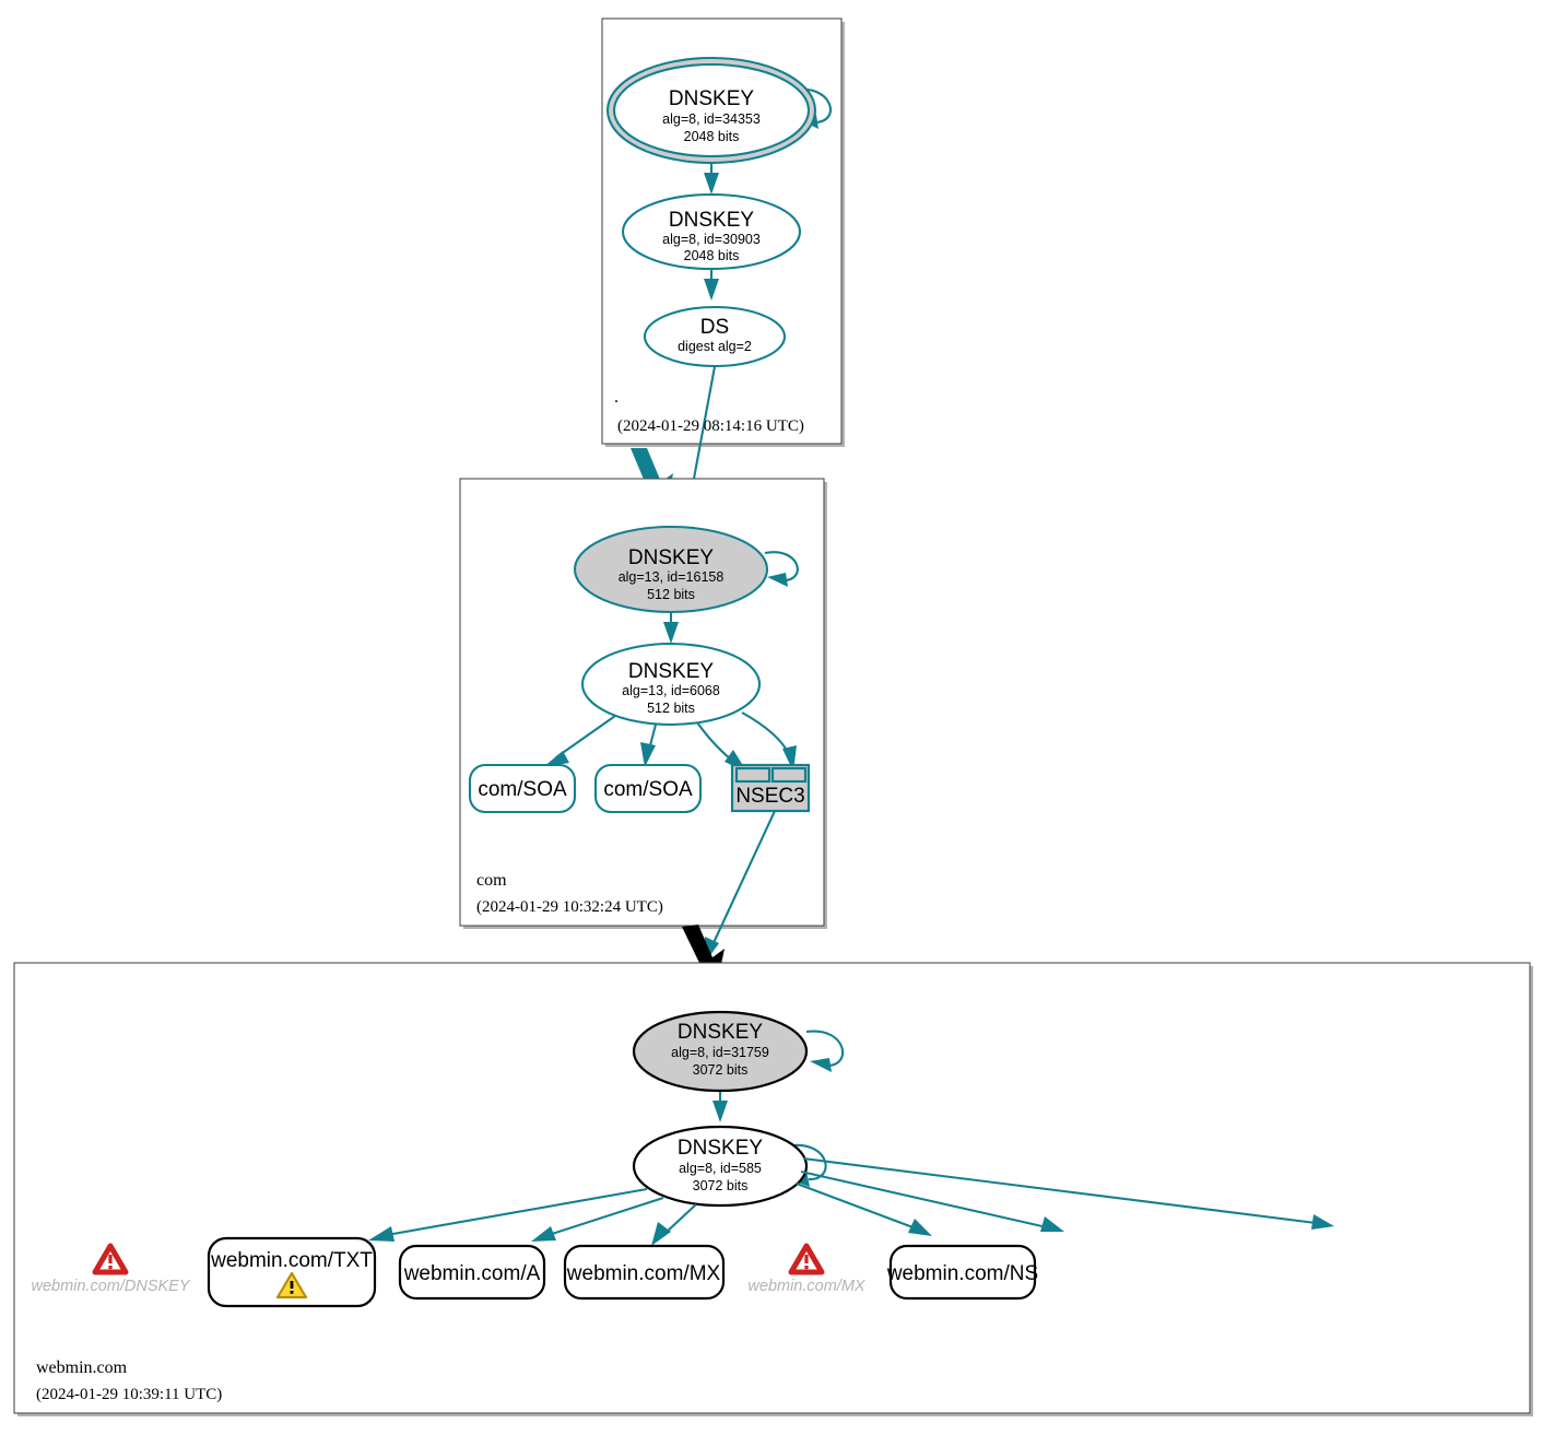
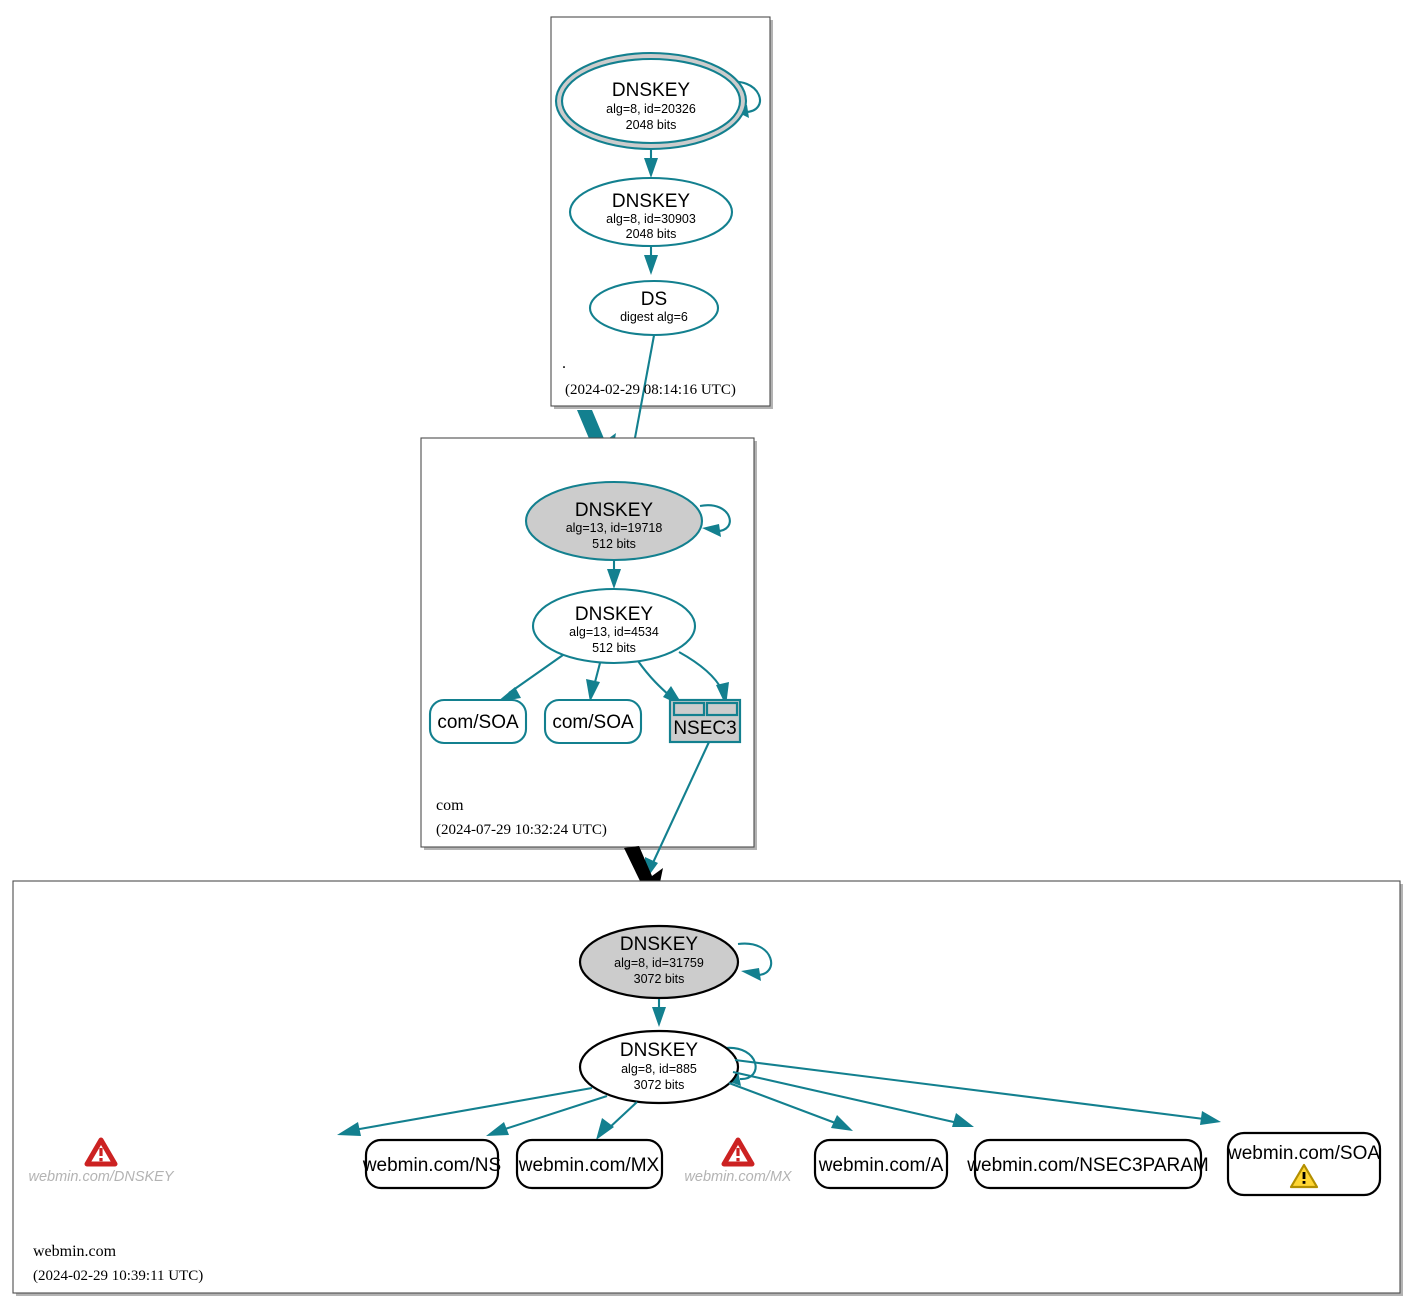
  DNSKEY
- alg=8, id=34353
+ alg=8, id=20326
  2048 bits
  DNSKEY
  alg=8, id=30903
  2048 bits
  DS
- digest alg=2
+ digest alg=6
  .
- (2024-01-29 08:14:16 UTC)
+ (2024-02-29 08:14:16 UTC)
  DNSKEY
- alg=13, id=16158
+ alg=13, id=19718
  512 bits
  DNSKEY
- alg=13, id=6068
+ alg=13, id=4534
  512 bits
  com/SOA
  com/SOA
  NSEC3
  com
- (2024-01-29 10:32:24 UTC)
+ (2024-07-29 10:32:24 UTC)
  DNSKEY
  alg=8, id=31759
  3072 bits
  DNSKEY
- alg=8, id=585
+ alg=8, id=885
  3072 bits
  webmin.com/DNSKEY
- webmin.com/TXT
- webmin.com/A
+ webmin.com/NS
  webmin.com/MX
  webmin.com/MX
- webmin.com/NS
+ webmin.com/A
+ webmin.com/NSEC3PARAM
+ webmin.com/SOA
  webmin.com
- (2024-01-29 10:39:11 UTC)
+ (2024-02-29 10:39:11 UTC)
